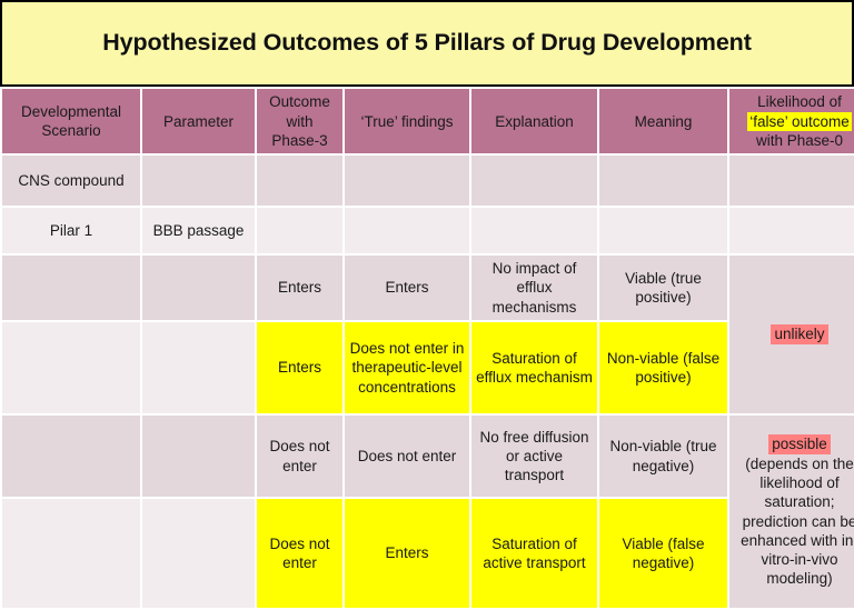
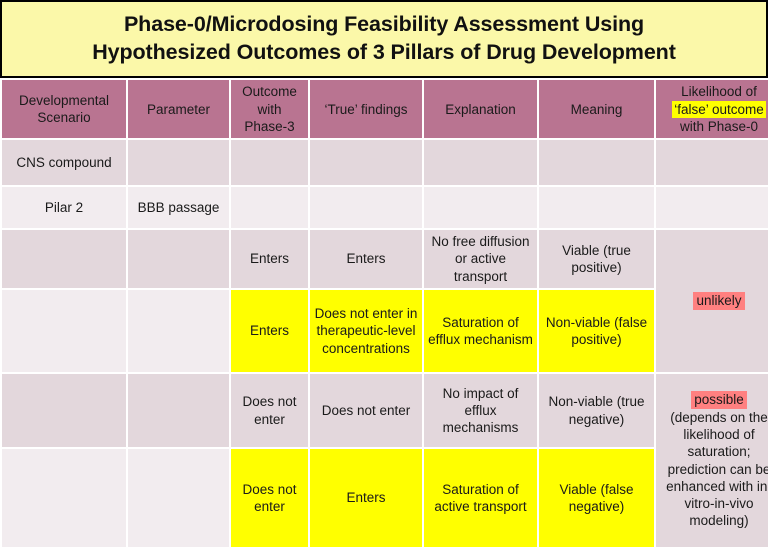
+ Phase-0/Microdosing Feasibility Assessment Using
- Hypothesized Outcomes of 5 Pillars of Drug Development
+ Hypothesized Outcomes of 3 Pillars of Drug Development
  Developmental Scenario	Parameter	Outcome with Phase-3	‘True’ findings	Explanation	Meaning	Likelihood of ‘false’ outcome with Phase-0
  CNS compound
- Pilar 1	BBB passage
+ Pilar 2	BBB passage
- 		Enters	Enters	No impact of efflux mechanisms	Viable (true positive)	unlikely
+ 		Enters	Enters	No free diffusion or active transport	Viable (true positive)	unlikely
  		Enters	Does not enter in therapeutic-level concentrations	Saturation of efflux mechanism	Non-viable (false positive)
- 		Does not enter	Does not enter	No free diffusion or active transport	Non-viable (true negative)	possible (depends on the likelihood of saturation; prediction can be enhanced with invitro-in-vivo modeling)
+ 		Does not enter	Does not enter	No impact of efflux mechanisms	Non-viable (true negative)	possible (depends on the likelihood of saturation; prediction can be enhanced with invitro-in-vivo modeling)
  		Does not enter	Enters	Saturation of active transport	Viable (false negative)
